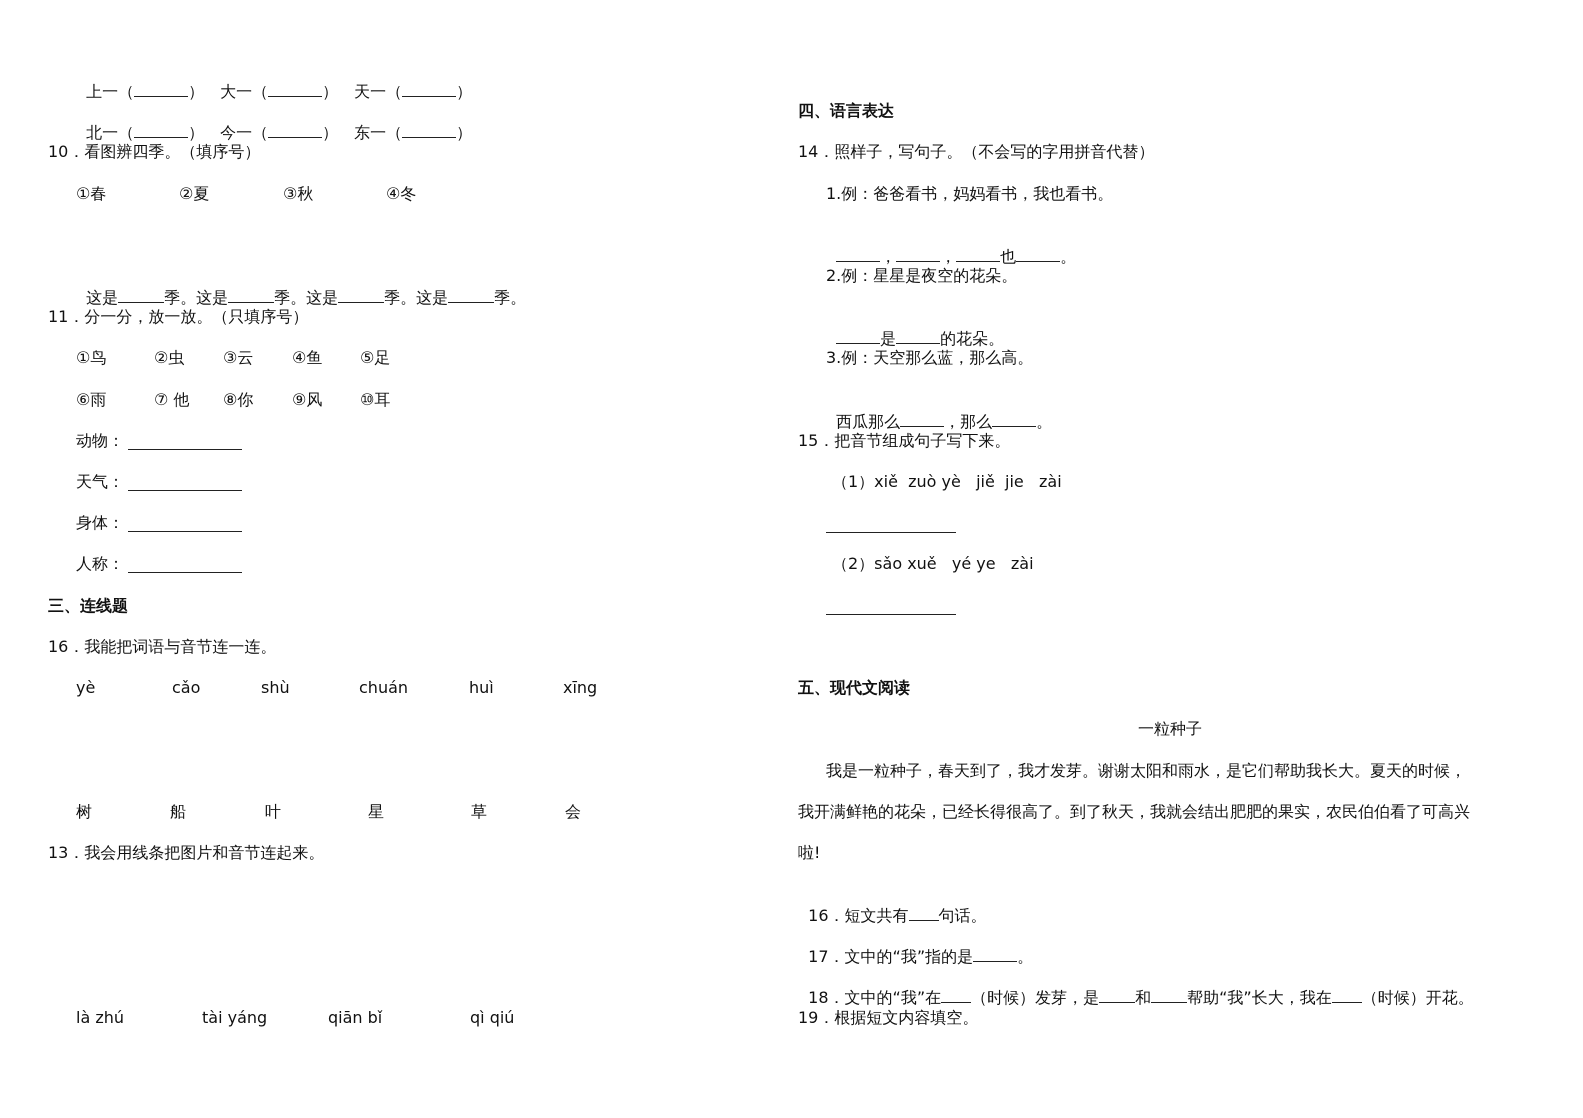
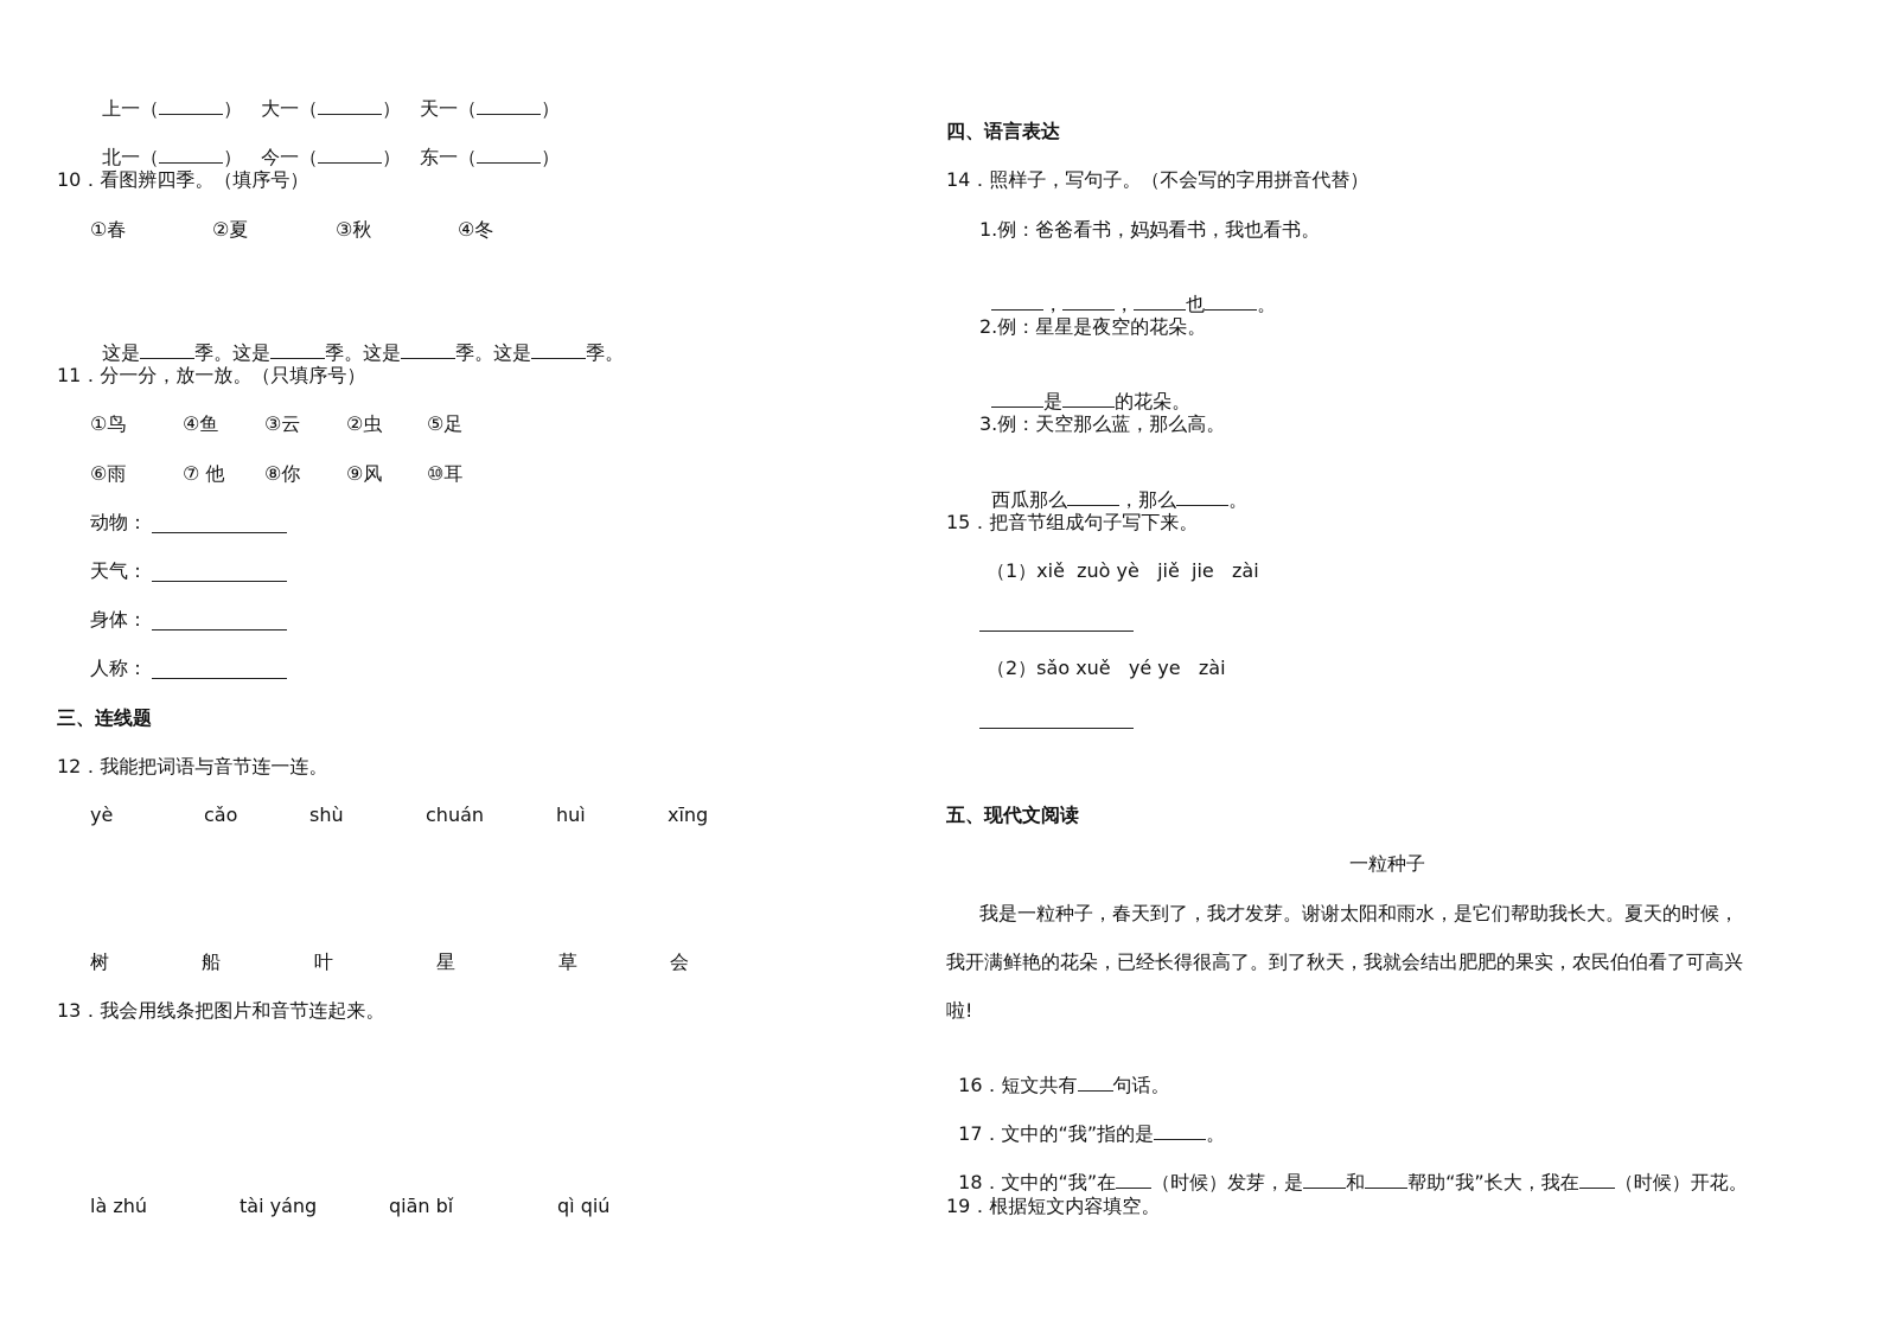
  上一（ ） 大一（ ） 天一（ ）
  北一（ ） 今一（ ） 东一（ ）
  10．看图辨四季。（填序号）
  ①春
  ②夏
  ③秋
  ④冬
  这是 季。这是 季。这是 季。这是 季。
  11．分一分，放一放。（只填序号）
  ①鸟
- ②虫
+ ④鱼
  ③云
- ④鱼
+ ②虫
  ⑤足
  ⑥雨
  ⑦ 他
  ⑧你
  ⑨风
  ⑩耳
  动物：
  天气：
  身体：
  人称：
  三、连线题
- 16．我能把词语与音节连一连。
+ 12．我能把词语与音节连一连。
  yè
  cǎo
  shù
  chuán
  huì
  xīng
  树
  船
  叶
  星
  草
  会
  13．我会用线条把图片和音节连起来。
  là zhú
  tài yáng
  qiān bǐ
  qì qiú
  四、语言表达
  14．照样子，写句子。（不会写的字用拼音代替）
  1.例：爸爸看书，妈妈看书，我也看书。
  ， ， 也 。
  2.例：星星是夜空的花朵。
  是 的花朵。
  3.例：天空那么蓝，那么高。
  西瓜那么 ，那么 。
  15．把音节组成句子写下来。
  （1）xiě zuò yè jiě jie zài
  （2）sǎo xuě yé ye zài
  五、现代文阅读
  一粒种子
  我是一粒种子，春天到了，我才发芽。谢谢太阳和雨水，是它们帮助我长大。夏天的时候，
  我开满鲜艳的花朵，已经长得很高了。到了秋天，我就会结出肥肥的果实，农民伯伯看了可高兴
  啦!
  16．短文共有 句话。
  17．文中的“我”指的是 。
  18．文中的“我”在 （时候）发芽，是 和 帮助“我”长大，我在 （时候）开花。
  19．根据短文内容填空。
